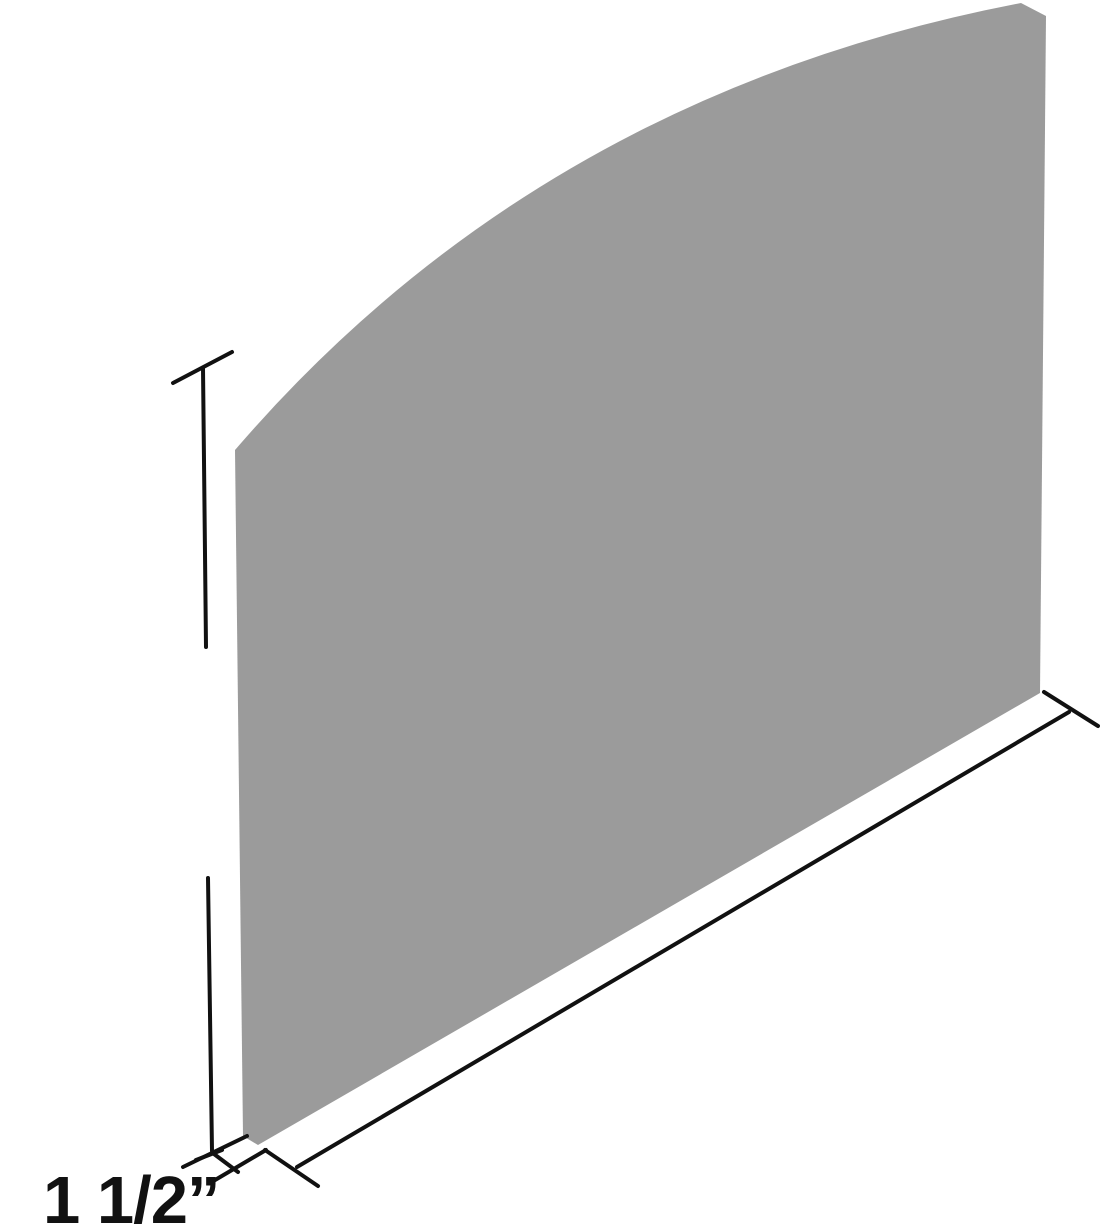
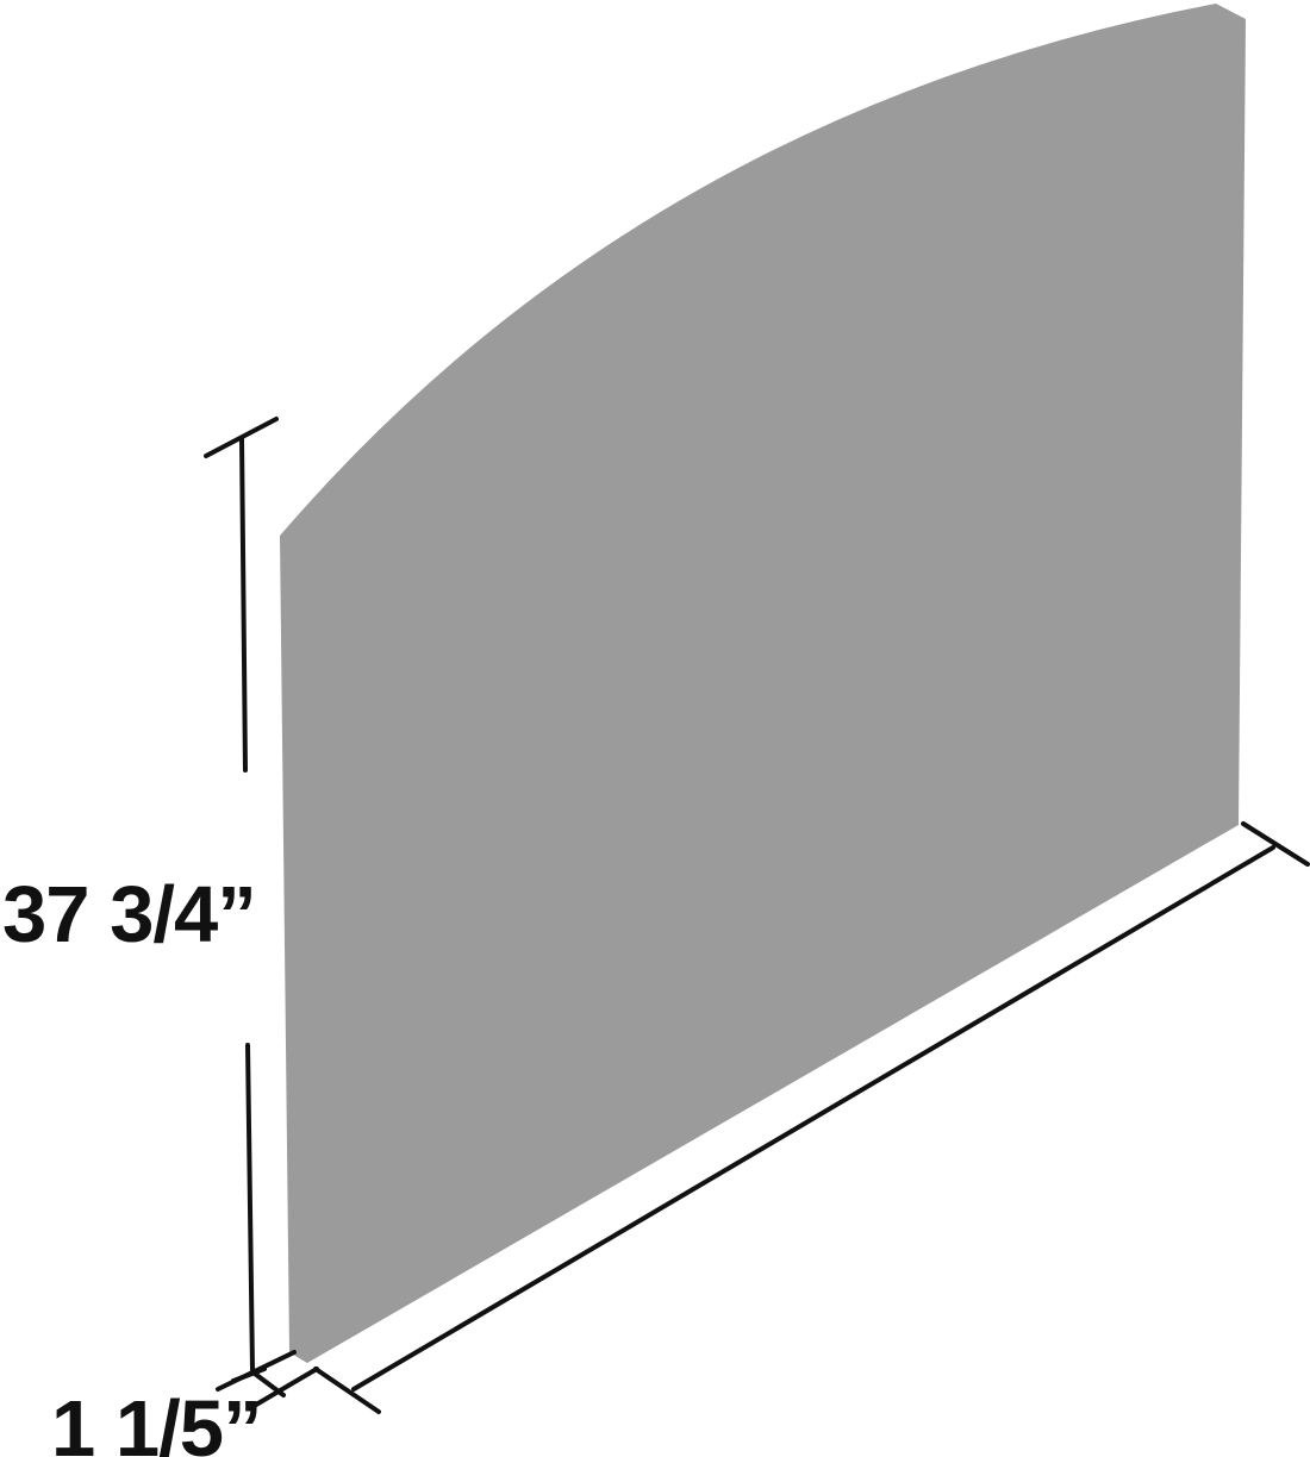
+ 37 3/4”
- 1 1/2”
+ 1 1/5”
